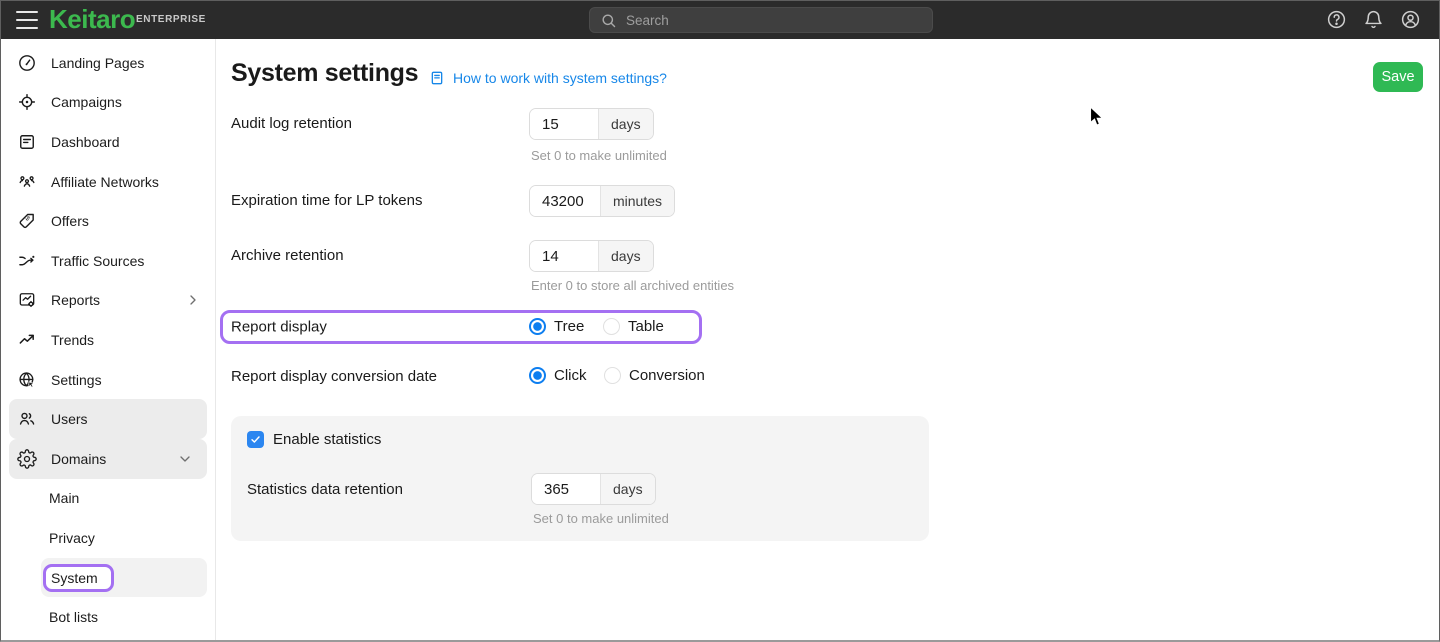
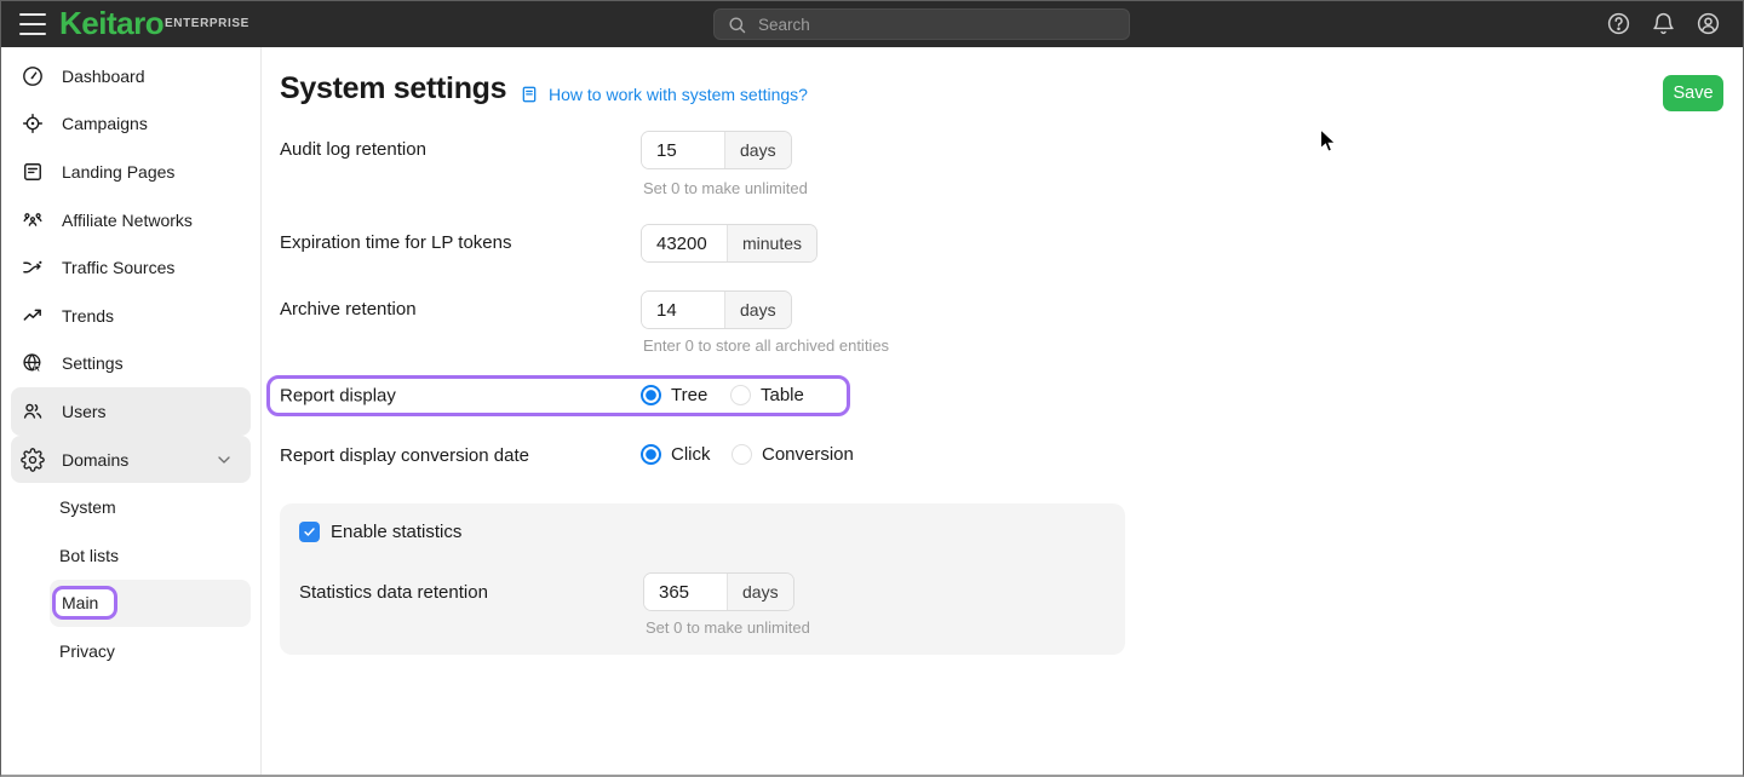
  Keitaro
  ENTERPRISE
  Search
- Landing Pages
+ Dashboard
  Campaigns
- Dashboard
+ Landing Pages
  Affiliate Networks
- Offers
  Traffic Sources
- Reports
  Trends
  Settings
  Users
  Domains
- Main
+ System
- Privacy
+ Bot lists
- System
+ Main
- Bot lists
+ Privacy
  System settings
  How to work with system settings?
  Save
  Audit log retention
  15
  days
  Set 0 to make unlimited
  Expiration time for LP tokens
  43200
  minutes
  Archive retention
  14
  days
  Enter 0 to store all archived entities
  Report display
  Tree
  Table
  Report display conversion date
  Click
  Conversion
  Enable statistics
  Statistics data retention
  365
  days
  Set 0 to make unlimited
